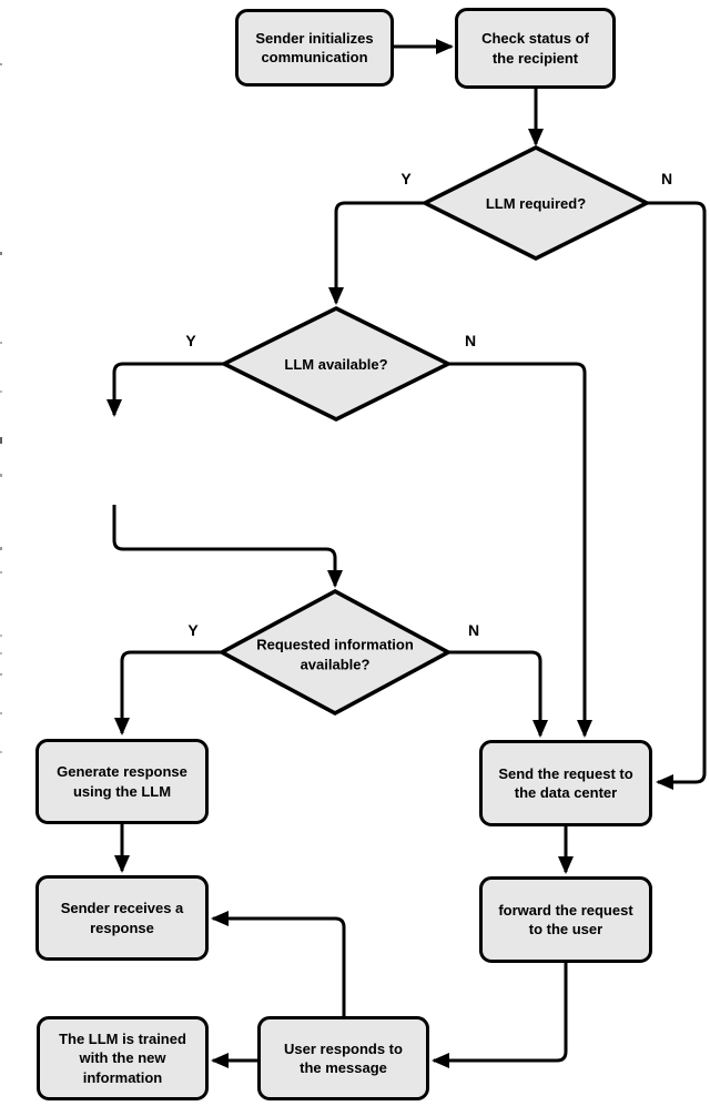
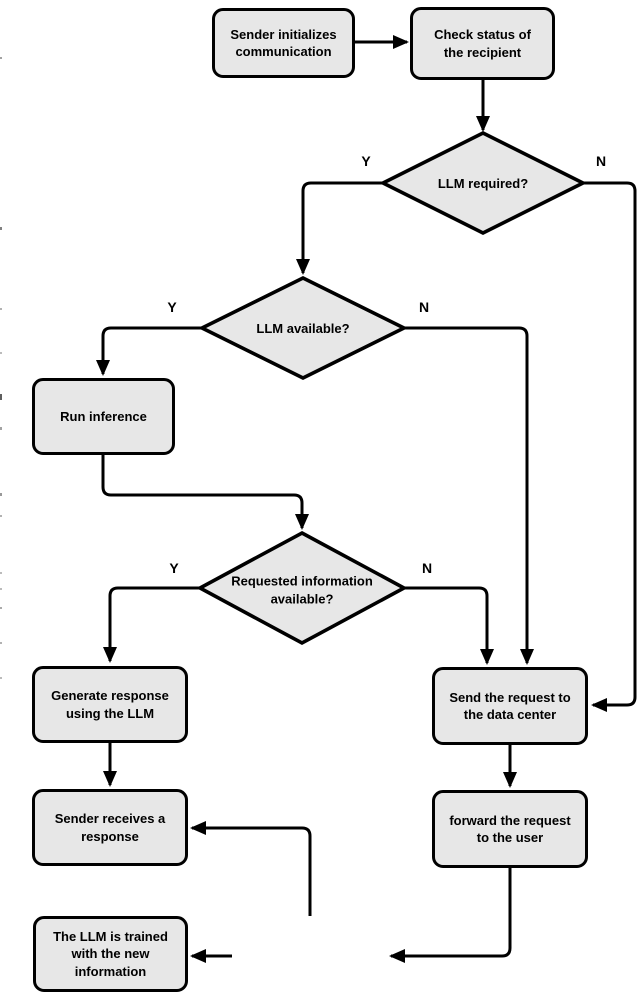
  Sender initializes
  communication
  Check status of
  the recipient
+ Run inference
  Generate response
  using the LLM
  Send the request to
  the data center
  Sender receives a
  response
  forward the request
  to the user
  The LLM is trained
  with the new
  information
- User responds to
- the message
  LLM required?
  LLM available?
  Requested information
  available?
  Y
  N
  Y
  N
  Y
  N
